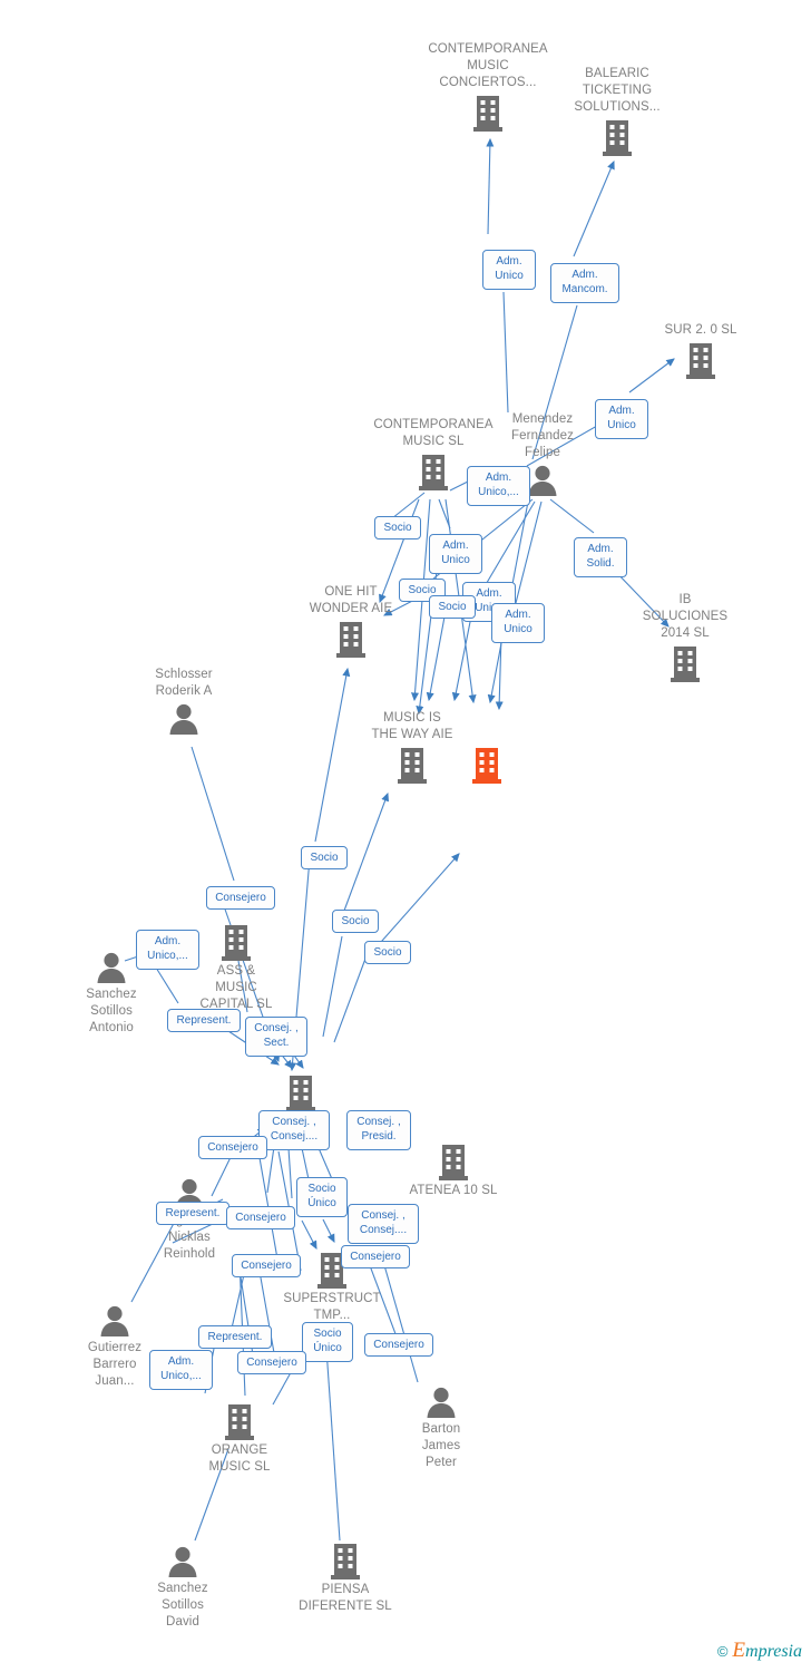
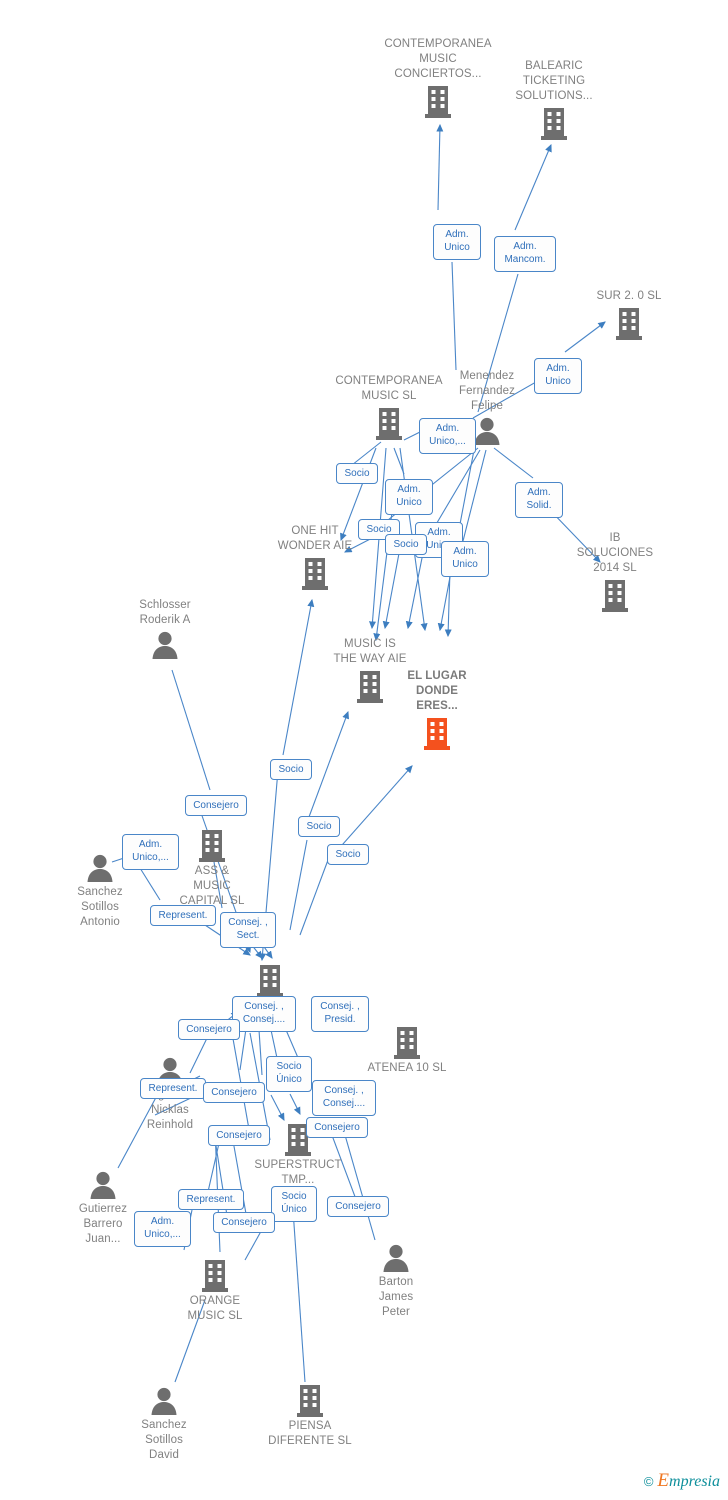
  CONTEMPORANEA
  MUSIC
  CONCIERTOS...
  BALEARIC
  TICKETING
  SOLUTIONS...
  SUR 2. 0 SL
  CONTEMPORANEA
  MUSIC SL
  Menendez
  Fernandez
  Felipe
  ONE HIT
  WONDER AIE
  IB
  SOLUCIONES
  2014 SL
  MUSIC IS
  THE WAY AIE
+ EL LUGAR
+ DONDE
+ ERES...
  Schlosser
  Roderik A
  ASS &
  MUSIC
  CAPITAL SL
  Sanchez
  Sotillos
  Antonio
  ATENEA 10 SL
  Nicklas
  Reinhold
  SUPERSTRUCT
  TMP...
  Gutierrez
  Barrero
  Juan...
  ORANGE
  MUSIC SL
  Barton
  James
  Peter
  Sanchez
  Sotillos
  David
  PIENSA
  DIFERENTE SL
  Adm.
  Unico
  Adm.
  Mancom.
  Adm.
  Unico
  Adm.
  Unico,...
  Socio
  Adm.
  Unico
  Adm.
  Solid.
  Socio
  Adm.
  Socio
  Adm.
  Unico
  Socio
  Consejero
  Socio
  Adm.
  Unico,...
  Socio
  Represent.
  Consej. ,
  Sect.
  Consej. ,
  Consej....
  Consej. ,
  Presid.
  Consejero
  Socio
  Único
  Represent.
  Consejero
  Consej. ,
  Consej....
  Consejero
  Consejero
  Represent.
  Socio
  Único
  Consejero
  Adm.
  Unico,...
  Consejero
  ©
  Empresia
